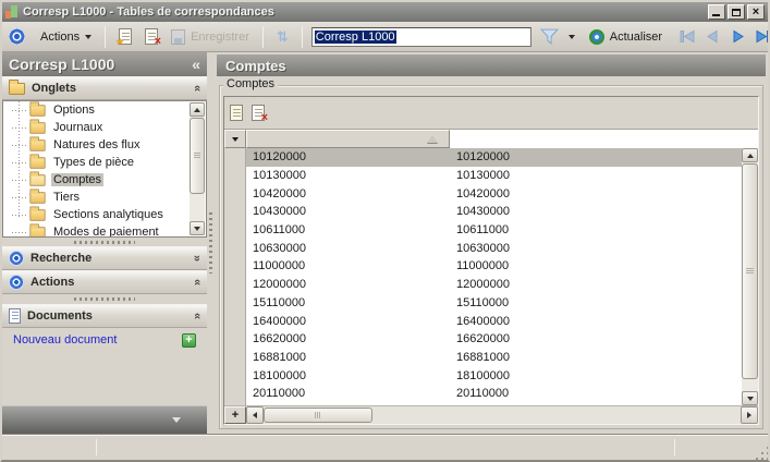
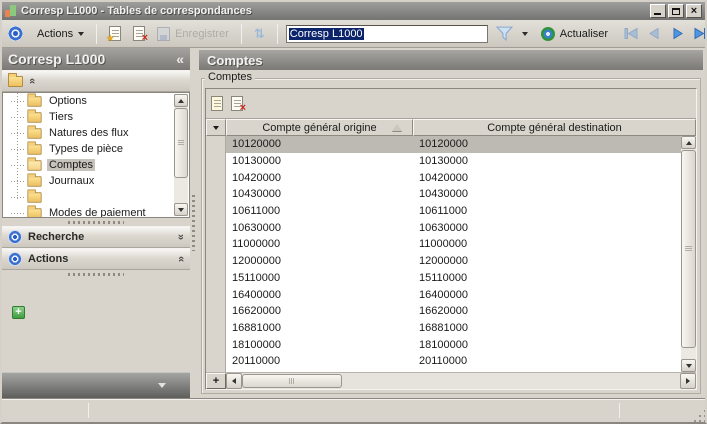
  Corresp L1000 - Tables de correspondances
  ×
  Actions
  ★
  ×
  Enregistrer
  ⇅
  Corresp L1000
  Actualiser
  Corresp L1000
  «
- Onglets
  Options
- Journaux
+ Tiers
  Natures des flux
  Types de pièce
  Comptes
- Tiers
+ Journaux
- Sections analytiques
  Modes de paiement
  Recherche
  Actions
- Documents
- Nouveau document
  +
  Comptes
  Comptes
  ×
+ Compte général origine
+ Compte général destination
  10120000
  10120000
  10130000
  10130000
  10420000
  10420000
  10430000
  10430000
  10611000
  10611000
  10630000
  10630000
  11000000
  11000000
  12000000
  12000000
  15110000
  15110000
  16400000
  16400000
  16620000
  16620000
  16881000
  16881000
  18100000
  18100000
  20110000
  20110000
  +
